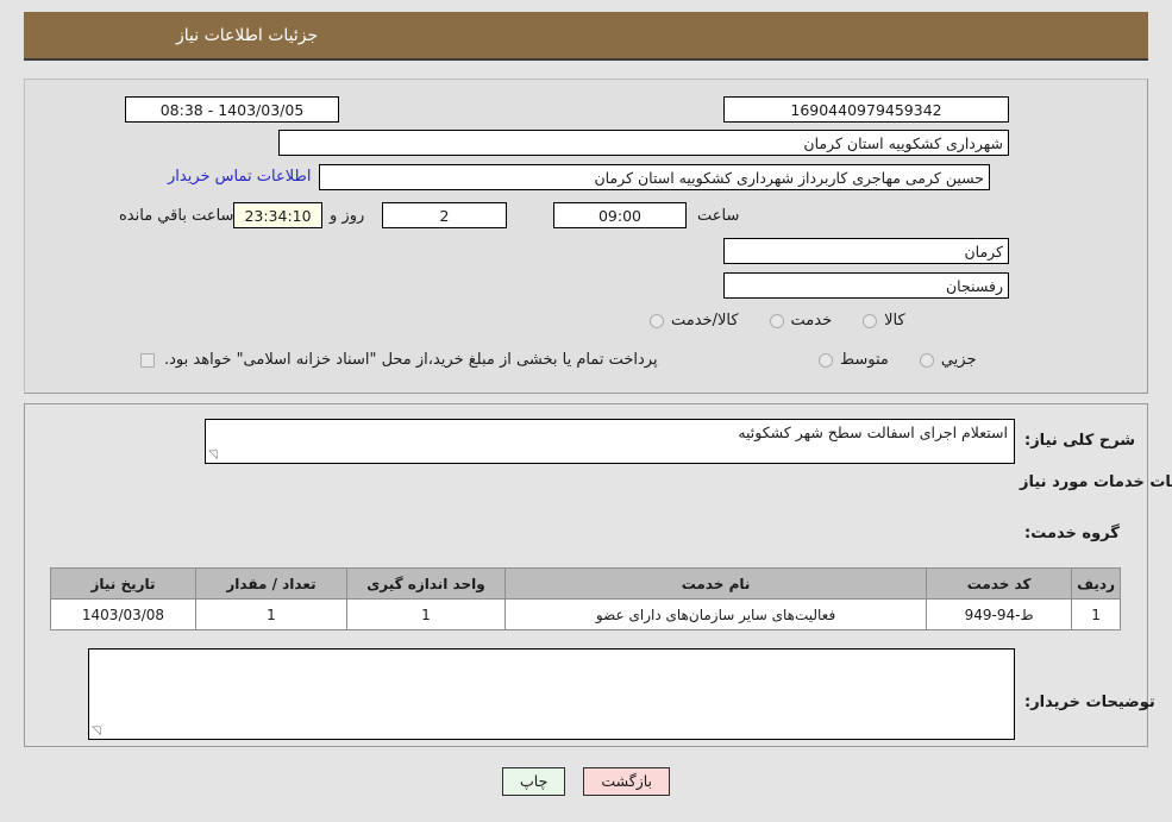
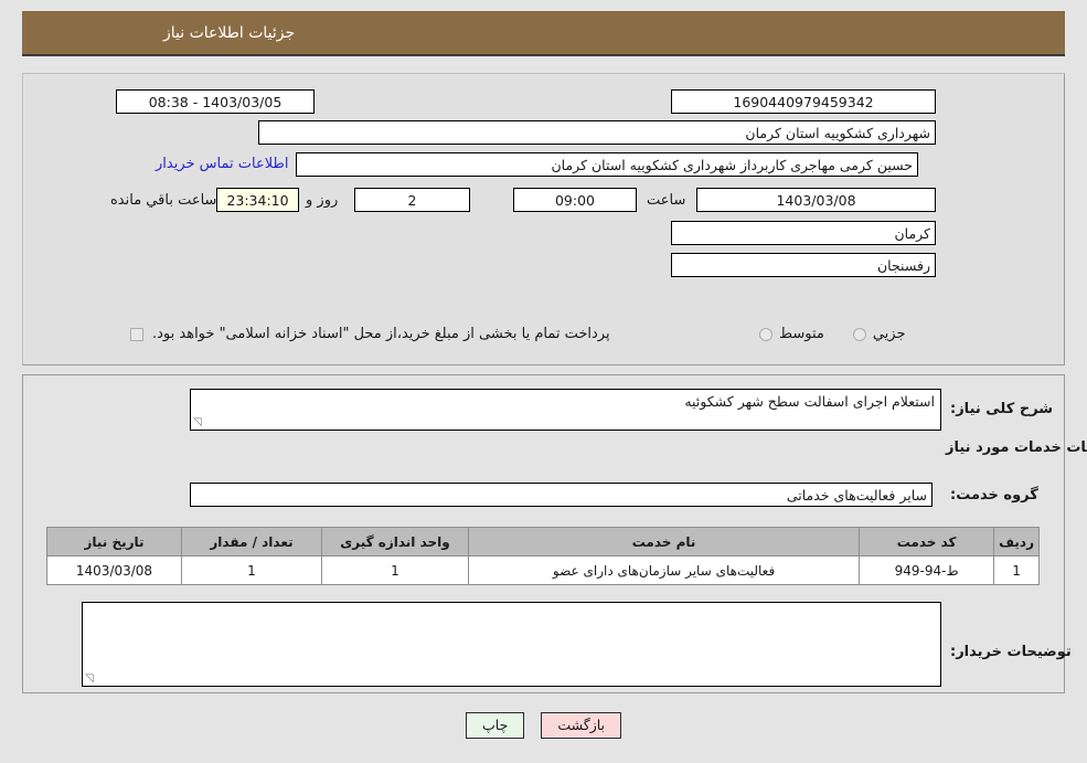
  جزئیات اطلاعات نیاز
  1690440979459342
  1403/03/05 - 08:38
  شهرداری کشکوییه استان کرمان
  حسین کرمی مهاجری کاربرداز شهرداری کشکوییه استان کرمان
  اطلاعات تماس خریدار
+ 1403/03/08
  ساعت
  09:00
  2
  روز و
  23:34:10
  ساعت باقي مانده
  کرمان
  رفسنجان
- کالا
- خدمت
- کالا/خدمت
  جزیي
  متوسط
  پرداخت تمام یا بخشی از مبلغ خرید،از محل "اسناد خزانه اسلامی" خواهد بود.
  شرح کلی نیاز:
  استعلام اجرای اسفالت سطح شهر کشکوئیه
  ات خدمات مورد نیاز
  گروه خدمت:
+ سایر فعالیت‌های خدماتی
  ردیف	کد خدمت	نام خدمت	واحد اندازه گیری	تعداد / مقدار	تاریخ نیاز
  1	ط-94-949	فعالیت‌های سایر سازمان‌های دارای عضو	1	1	1403/03/08
  توضیحات خریدار:
  بازگشت
  چاپ
